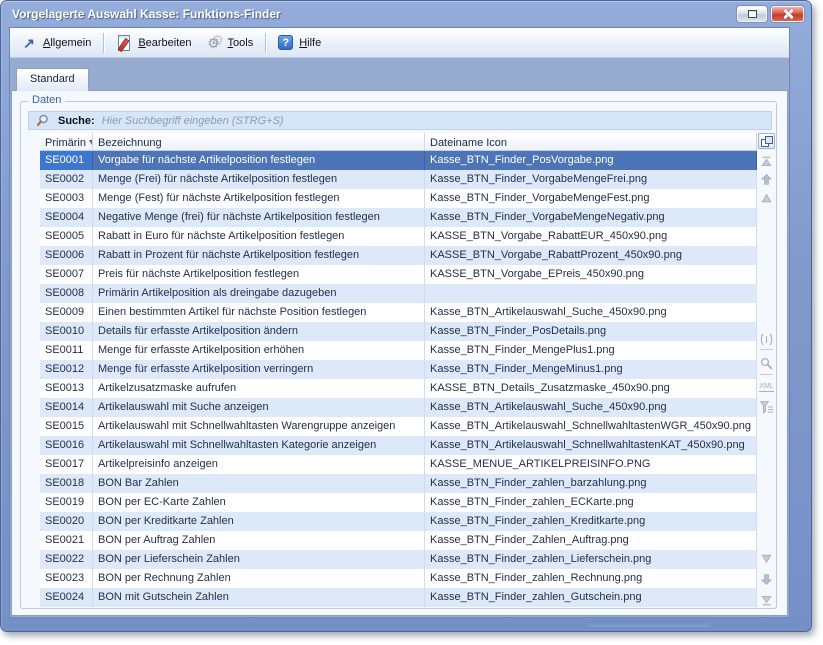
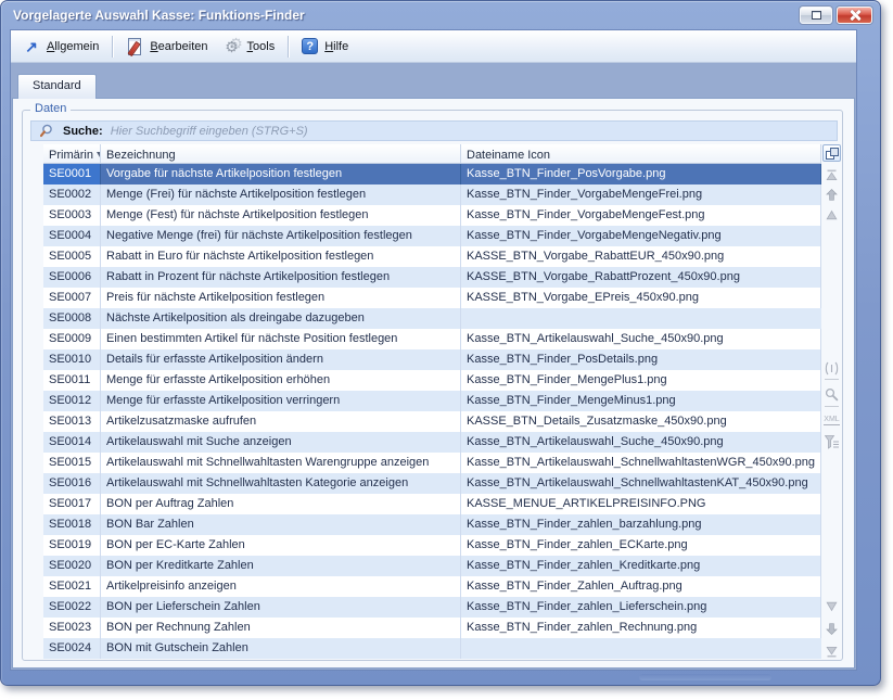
  Vorgelagerte Auswahl Kasse: Funktions-Finder
  Allgemein
  Bearbeiten
  Tools
  Hilfe
  Standard
  Daten
  Suche:
  Hier Suchbegriff eingeben (STRG+S)
  Primärin
  Bezeichnung
  Dateiname Icon
  SE0001
  Vorgabe für nächste Artikelposition festlegen
  Kasse_BTN_Finder_PosVorgabe.png
  SE0002
  Menge (Frei) für nächste Artikelposition festlegen
  Kasse_BTN_Finder_VorgabeMengeFrei.png
  SE0003
  Menge (Fest) für nächste Artikelposition festlegen
  Kasse_BTN_Finder_VorgabeMengeFest.png
  SE0004
  Negative Menge (frei) für nächste Artikelposition festlegen
  Kasse_BTN_Finder_VorgabeMengeNegativ.png
  SE0005
  Rabatt in Euro für nächste Artikelposition festlegen
  KASSE_BTN_Vorgabe_RabattEUR_450x90.png
  SE0006
  Rabatt in Prozent für nächste Artikelposition festlegen
  KASSE_BTN_Vorgabe_RabattProzent_450x90.png
  SE0007
  Preis für nächste Artikelposition festlegen
  KASSE_BTN_Vorgabe_EPreis_450x90.png
  SE0008
- Primärin Artikelposition als dreingabe dazugeben
+ Nächste Artikelposition als dreingabe dazugeben
  SE0009
  Einen bestimmten Artikel für nächste Position festlegen
  Kasse_BTN_Artikelauswahl_Suche_450x90.png
  SE0010
  Details für erfasste Artikelposition ändern
  Kasse_BTN_Finder_PosDetails.png
  SE0011
  Menge für erfasste Artikelposition erhöhen
  Kasse_BTN_Finder_MengePlus1.png
  SE0012
  Menge für erfasste Artikelposition verringern
  Kasse_BTN_Finder_MengeMinus1.png
  SE0013
  Artikelzusatzmaske aufrufen
  KASSE_BTN_Details_Zusatzmaske_450x90.png
  SE0014
  Artikelauswahl mit Suche anzeigen
  Kasse_BTN_Artikelauswahl_Suche_450x90.png
  SE0015
  Artikelauswahl mit Schnellwahltasten Warengruppe anzeigen
  Kasse_BTN_Artikelauswahl_SchnellwahltastenWGR_450x90.png
  SE0016
  Artikelauswahl mit Schnellwahltasten Kategorie anzeigen
  Kasse_BTN_Artikelauswahl_SchnellwahltastenKAT_450x90.png
  SE0017
- Artikelpreisinfo anzeigen
+ BON per Auftrag Zahlen
  KASSE_MENUE_ARTIKELPREISINFO.PNG
  SE0018
  BON Bar Zahlen
  Kasse_BTN_Finder_zahlen_barzahlung.png
  SE0019
  BON per EC-Karte Zahlen
  Kasse_BTN_Finder_zahlen_ECKarte.png
  SE0020
  BON per Kreditkarte Zahlen
  Kasse_BTN_Finder_zahlen_Kreditkarte.png
  SE0021
- BON per Auftrag Zahlen
+ Artikelpreisinfo anzeigen
  Kasse_BTN_Finder_Zahlen_Auftrag.png
  SE0022
  BON per Lieferschein Zahlen
  Kasse_BTN_Finder_zahlen_Lieferschein.png
  SE0023
  BON per Rechnung Zahlen
  Kasse_BTN_Finder_zahlen_Rechnung.png
  SE0024
  BON mit Gutschein Zahlen
- Kasse_BTN_Finder_zahlen_Gutschein.png
